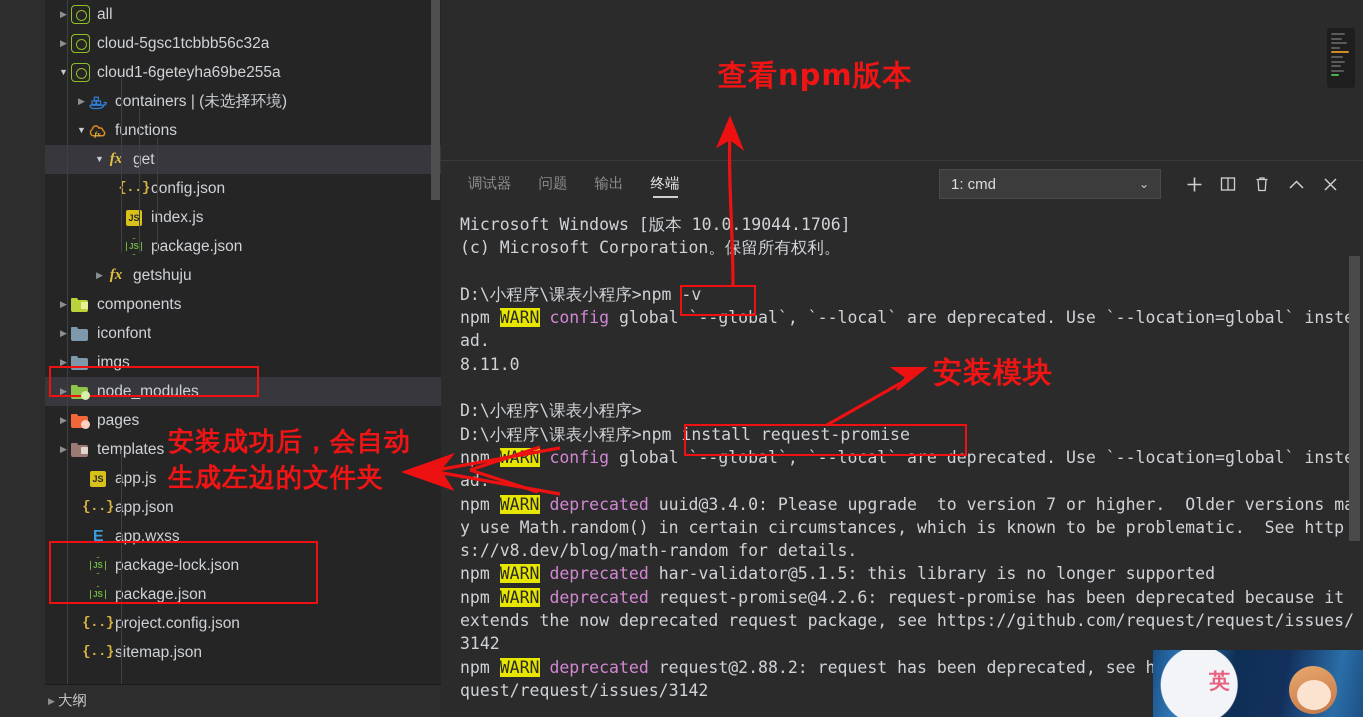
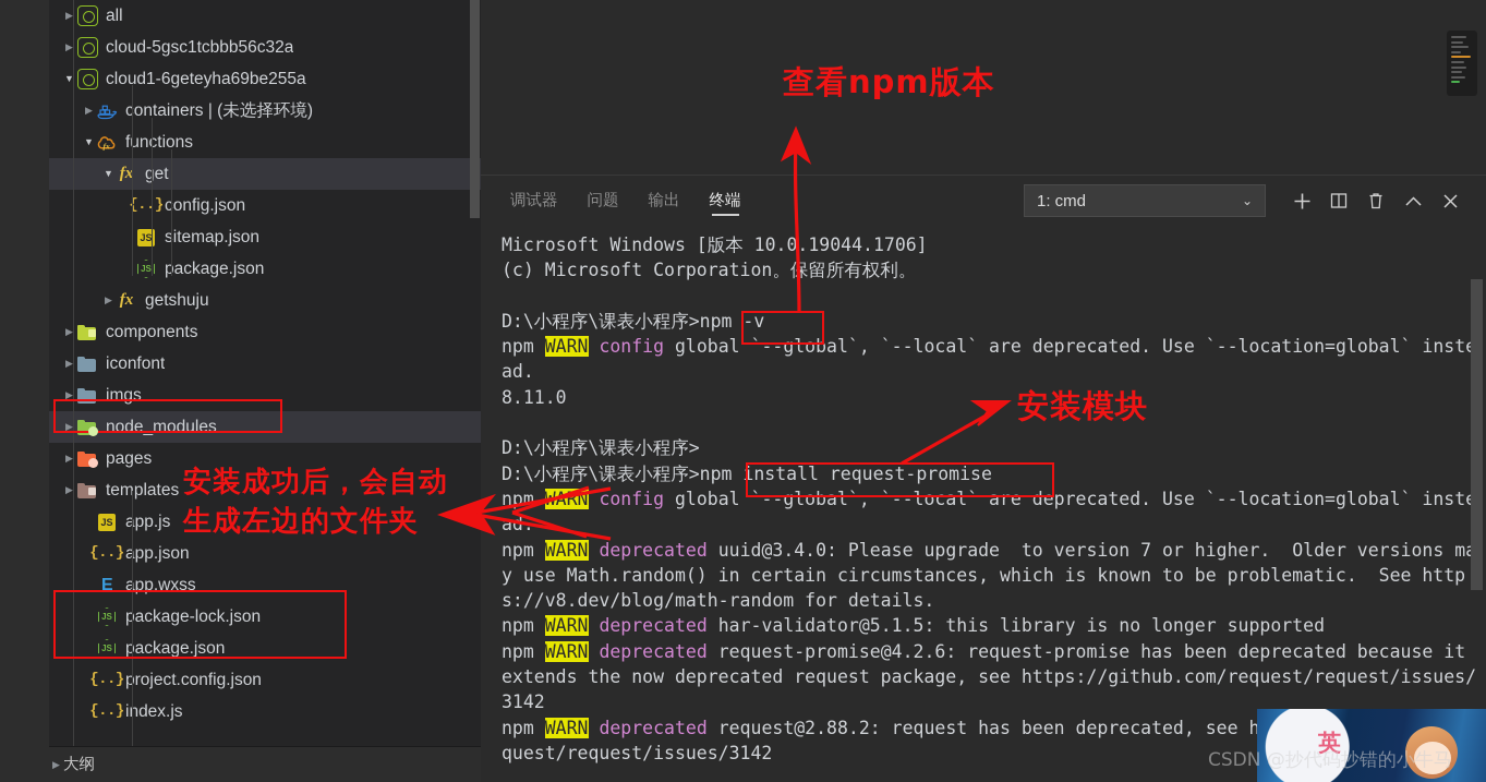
  ▶
  all
  ▶
  cloud-5gsc1tcbbb56c32a
  ▼
  cloud1-6geteyha69be255a
  ▶
  containers | (未选择环境)
  ▼
  fx
  functions
  ▼
  fx
  get
  {..}
  config.json
  JS
- index.js
+ sitemap.json
  JS
  package.json
  ▶
  fx
  getshuju
  ▶
  components
  ▶
  iconfont
  ▶
  imgs
  ▶
  node_modules
  ▶
  pages
  ▶
  templates
  JS
  app.js
  {..}
  app.json
  app.wxss
  JS
  package-lock.json
  JS
  package.json
  {..}
  project.config.json
  {..}
- sitemap.json
+ index.js
  ▶
  大纲
  调试器
  问题
  输出
  终端
  1: cmd
  ⌄
  Microsoft Windows [版本 10.0.19044.1706]
  (c) Microsoft Corporation。留所有权利。
  D:\小程序\课表小程序>npm -v
  npm WARN config global `--global`, `--local` are deprecated. Use `--location=global` instad.
  8.11.0
  D:\小程序\课表小程序>
  D:\小程序\课表小程序>npm install request-promise
  npm RN config global `--global`, `--local` are deprecated. Use `--location=global` instad
  npm WARN deprecated uuid@3.4.0: Please upgrade to version 7 or higher. Older versions my use Math.random() in certain circumstances, which is known to be problematic. See https://v8.dev/blog/math-random for details.
  npm WARN deprecated har-validator@5.1.5: this library is no longer supported
  npm WARN deprecated request-promise@4.2.6: request-promise has been deprecated because it extends the now deprecated request package, see https://github.com/request/request/issues/3142
  npm WARN deprecated request@2.88.2: request has been deprecated, see hquest/request/issues/3142
  查看npm版本
  安装模块
  安装成功后，会自动
  生成左边的文件夹
  英
+ CSDN @抄代码抄错的小牛马
